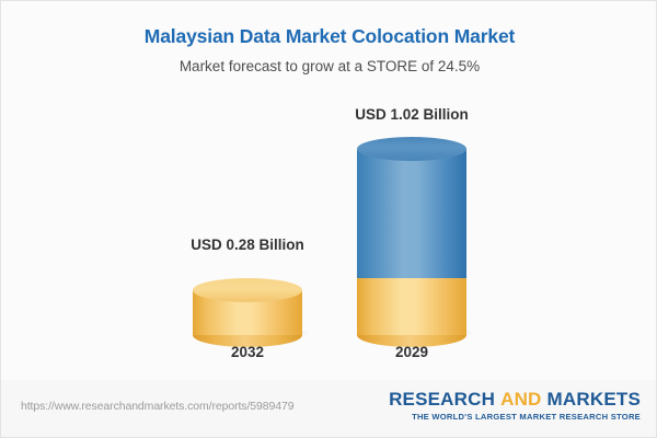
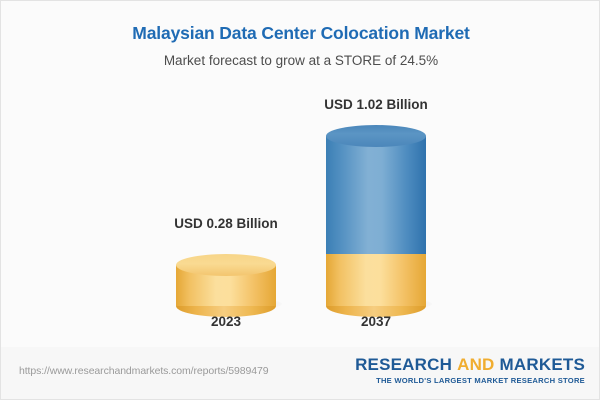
- Malaysian Data Market Colocation Market
+ Malaysian Data Center Colocation Market
  Market forecast to grow at a STORE of 24.5%
  USD 0.28 Billion
- 2032
+ 2023
  USD 1.02 Billion
- 2029
+ 2037
  https://www.researchandmarkets.com/reports/5989479
  RESEARCH AND MARKETS
  THE WORLD'S LARGEST MARKET RESEARCH STORE
